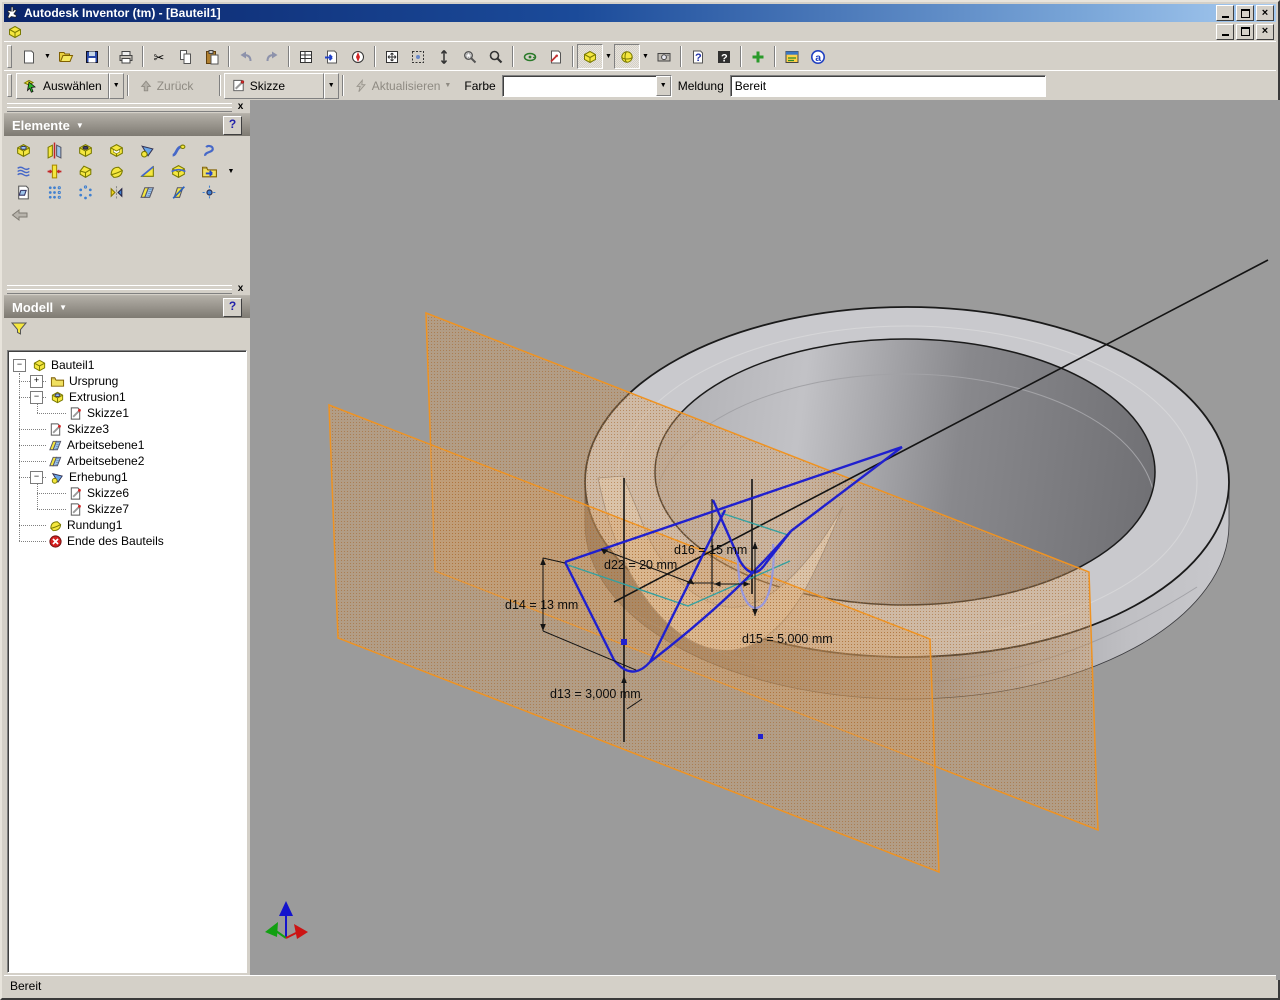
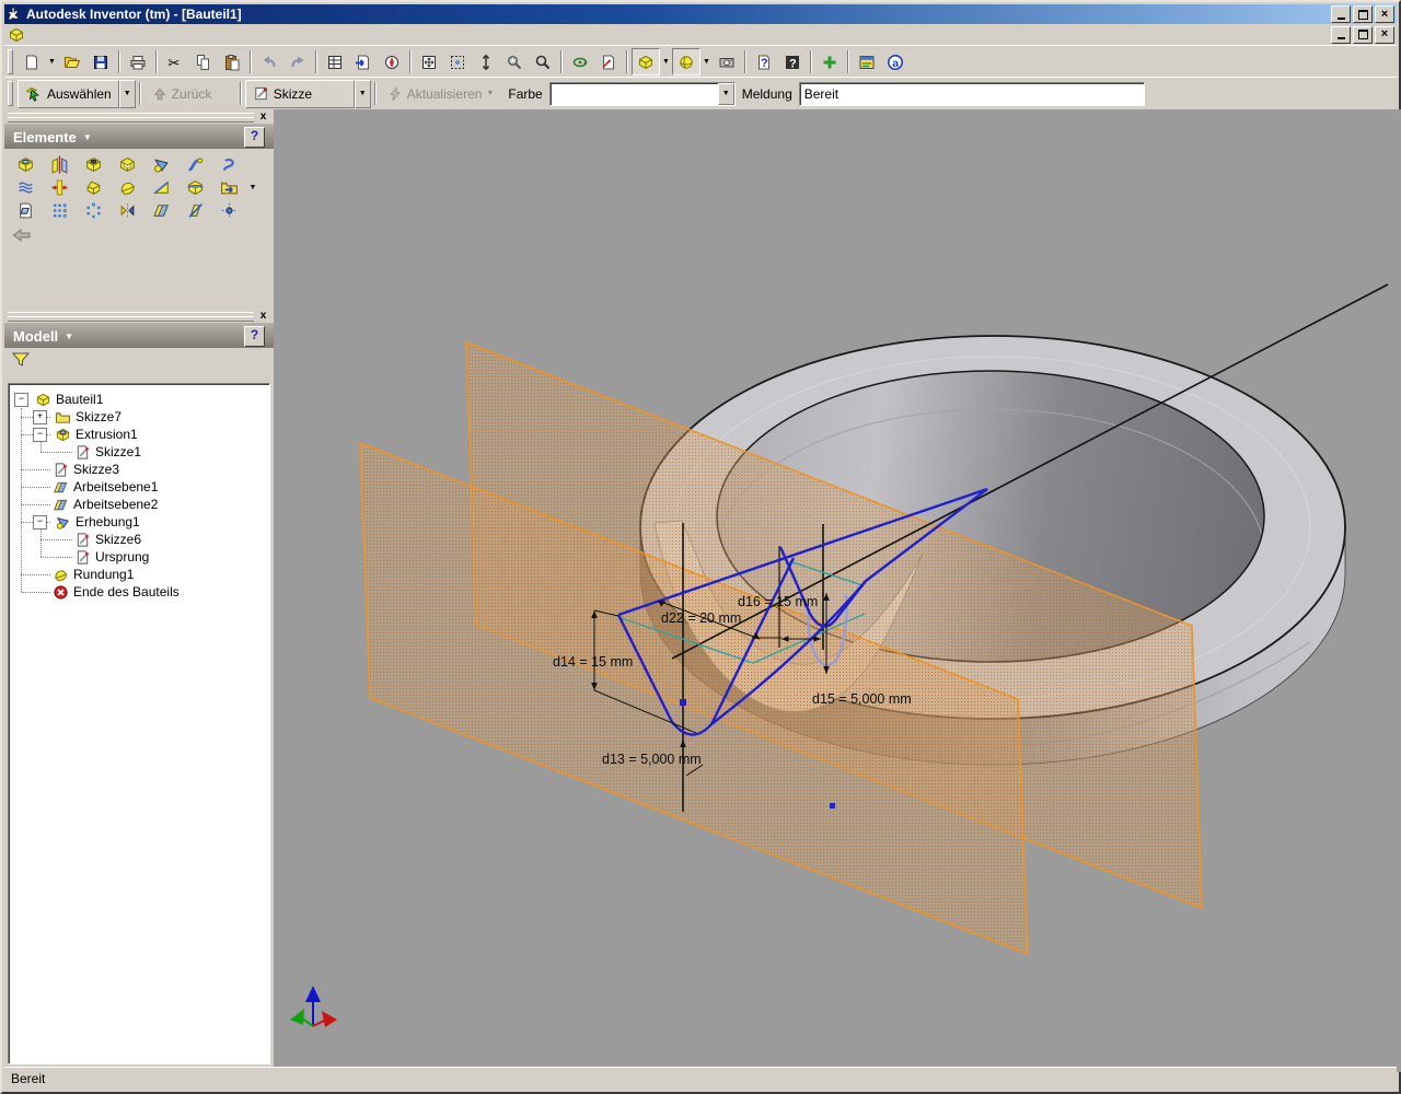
  Autodesk Inventor (tm) - [Bauteil1]
  ×
  ×
  ✂
  ?
  ?
  a
  Auswählen
  Zurück
  Skizze
  Aktualisieren
  Farbe
  Meldung
  Bereit
  x
  Elemente
  ▼
  ?
  x
  Modell
  ▼
  ?
  −
  Bauteil1
  +
- Ursprung
+ Skizze7
  −
  Extrusion1
  Skizze1
  Skizze3
  Arbeitsebene1
  Arbeitsebene2
  −
  Erhebung1
  Skizze6
- Skizze7
+ Ursprung
  Rundung1
  Ende des Bauteils
- d14 = 13 mm
+ d14 = 15 mm
  d22 = 20 mm
  d16 = 15 mm
  d15 = 5,000 mm
- d13 = 3,000 mm
+ d13 = 5,000 mm
  Bereit
